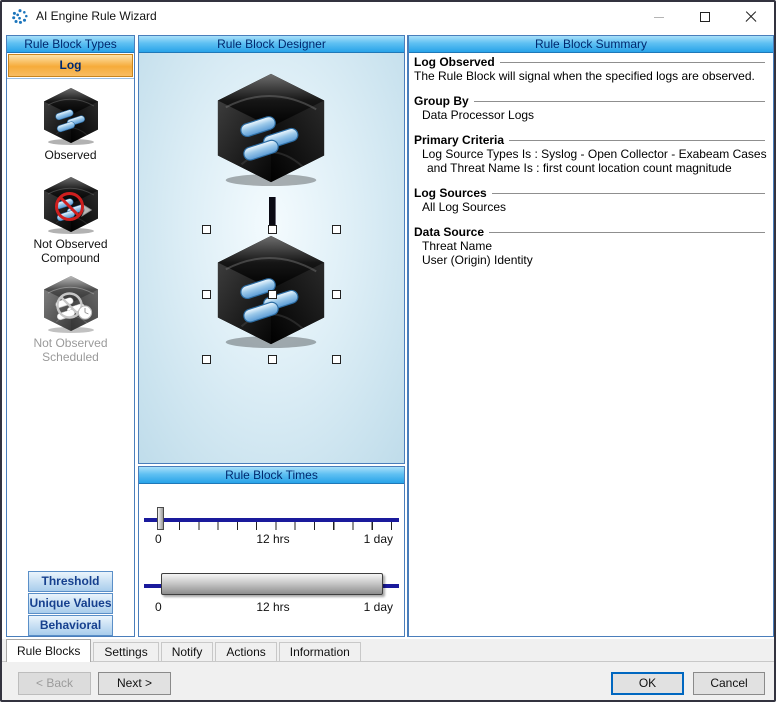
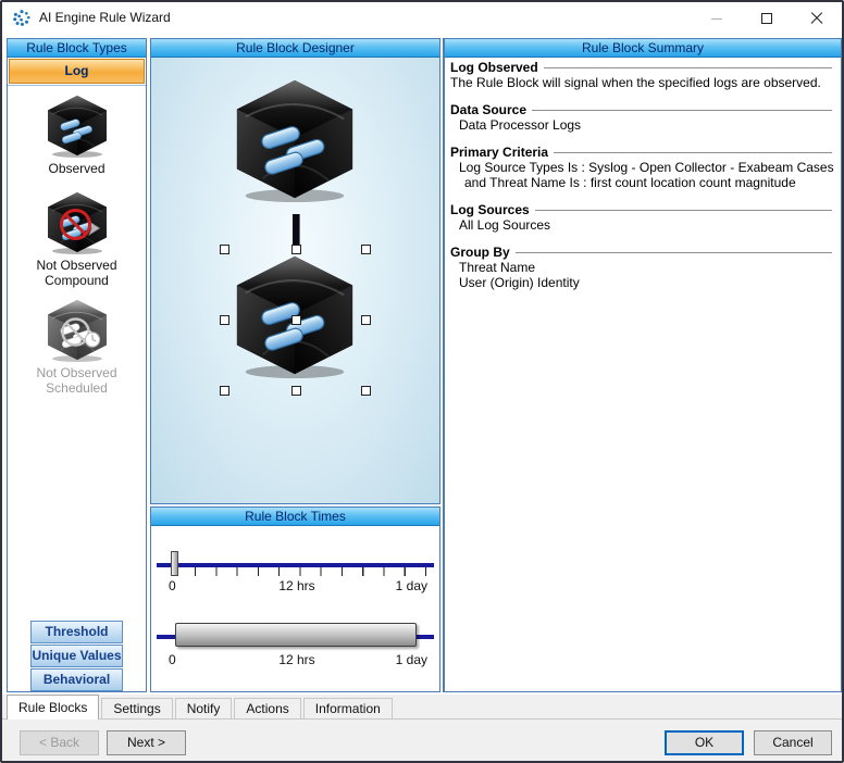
  AI Engine Rule Wizard
  Rule Block Types
  Log
  Observed
  Not Observed Compound
  Not Observed Scheduled
  Threshold
  Unique Values
  Behavioral
  Rule Block Designer
  Rule Block Times
  0
  12 hrs
  1 day
  0
  12 hrs
  1 day
  Rule Block Summary
  Log Observed
  The Rule Block will signal when the specified logs are observed.
- Group By
+ Data Source
  Data Processor Logs
  Primary Criteria
  Log Source Types Is : Syslog - Open Collector - Exabeam Cases
  and Threat Name Is : first count location count magnitude
  Log Sources
  All Log Sources
- Data Source
+ Group By
  Threat Name
  User (Origin) Identity
  Rule Blocks
  Settings
  Notify
  Actions
  Information
  < Back
  Next >
  OK
  Cancel
